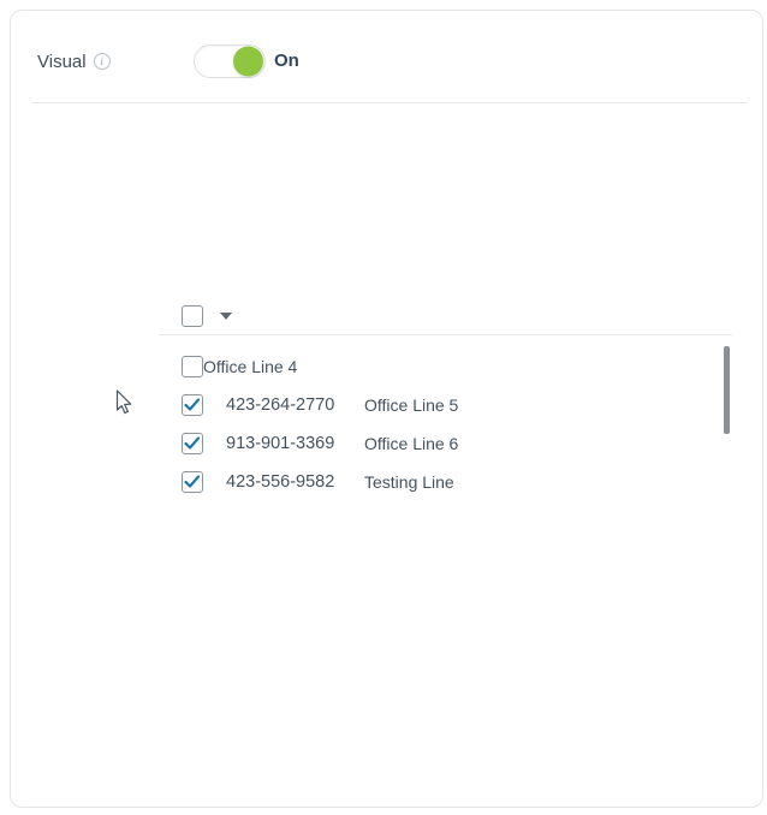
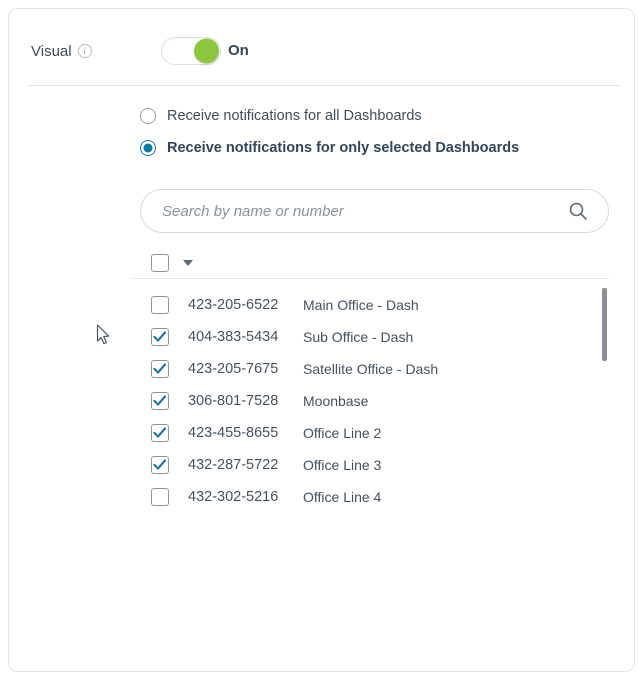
  Visual
  i
  On
+ Receive notifications for all Dashboards
+ Receive notifications for only selected Dashboards
+ Search by name or number
+ 423-205-6522
+ Main Office - Dash
+ 404-383-5434
+ Sub Office - Dash
+ 423-205-7675
+ Satellite Office - Dash
+ 306-801-7528
+ Moonbase
+ 423-455-8655
+ Office Line 2
+ 432-287-5722
+ Office Line 3
+ 432-302-5216
  Office Line 4
- 423-264-2770
- Office Line 5
- 913-901-3369
- Office Line 6
- 423-556-9582
- Testing Line
